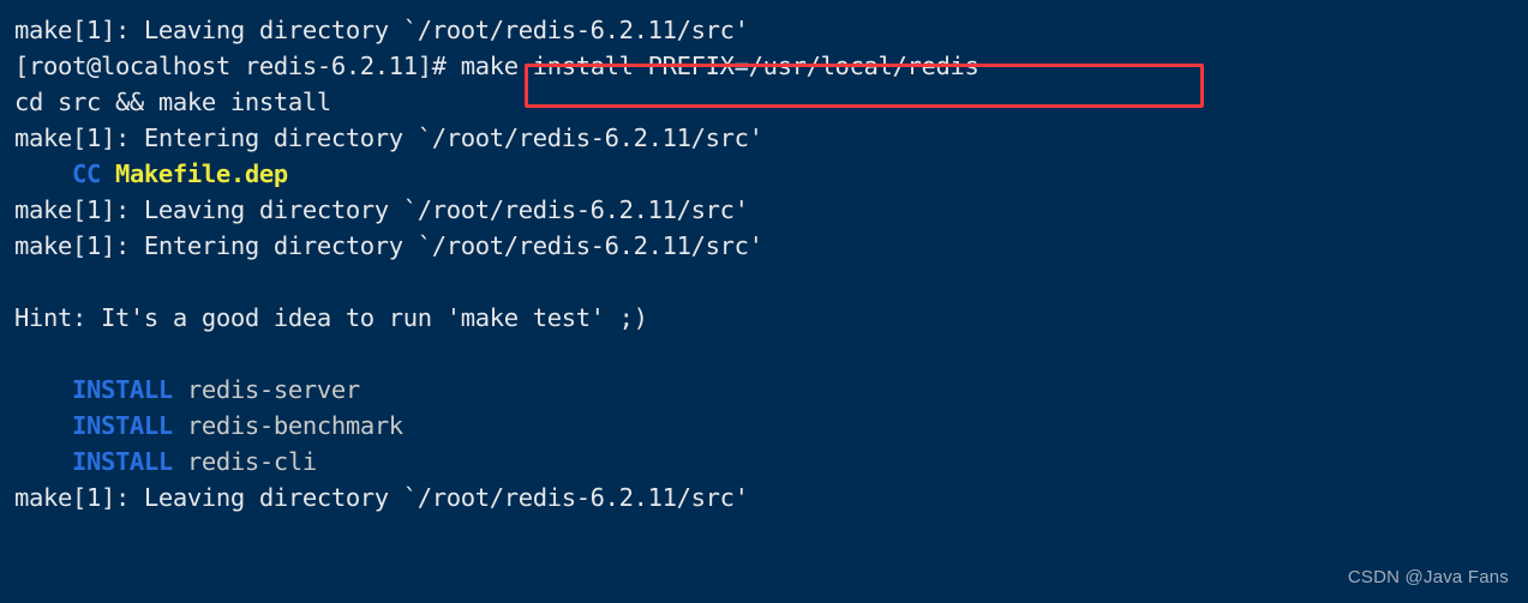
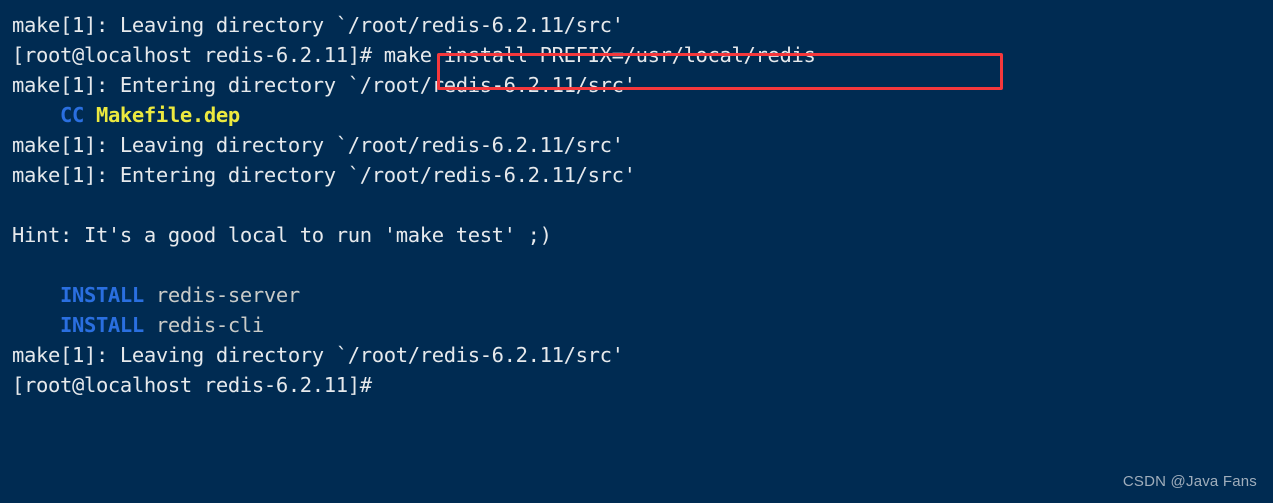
  make[1]: Leaving directory `/root/redis-6.2.11/src'
  [root@localhost redis-6.2.11]# make install PREFIX=/usr/local/redis
- cd src && make install
  make[1]: Entering directory `/root/redis-6.2.11/src'
  CC Makefile.dep
  make[1]: Leaving directory `/root/redis-6.2.11/src'
  make[1]: Entering directory `/root/redis-6.2.11/src'
- Hint: It's a good idea to run 'make test' ;)
+ Hint: It's a good local to run 'make test' ;)
  INSTALL redis-server
- INSTALL redis-benchmark
  INSTALL redis-cli
  make[1]: Leaving directory `/root/redis-6.2.11/src'
+ [root@localhost redis-6.2.11]#
  CSDN @Java Fans
